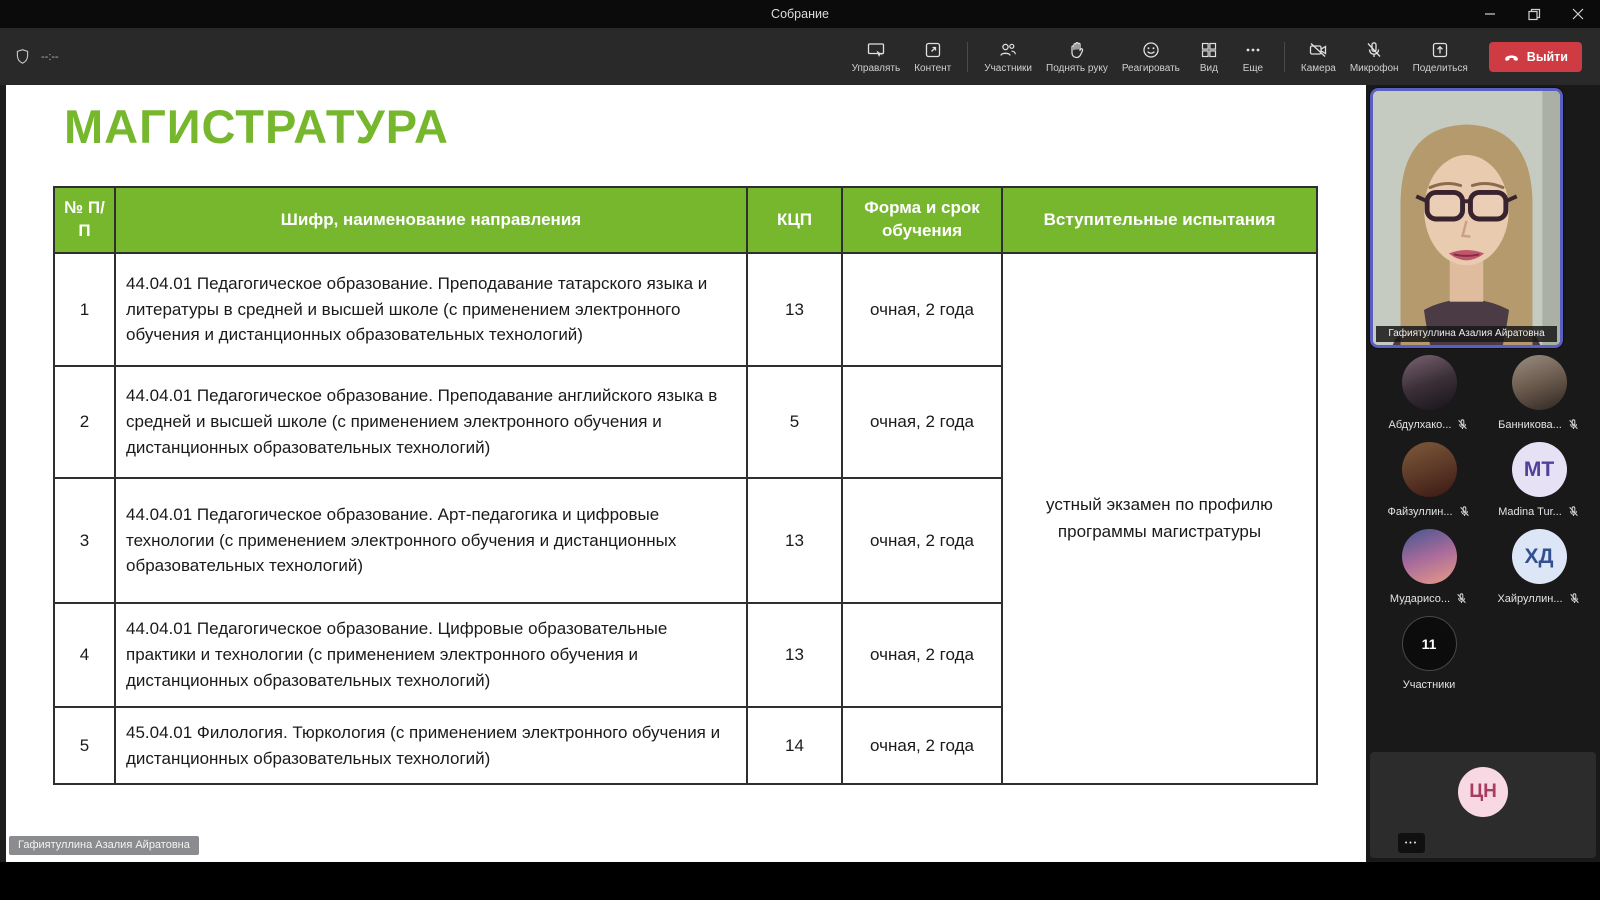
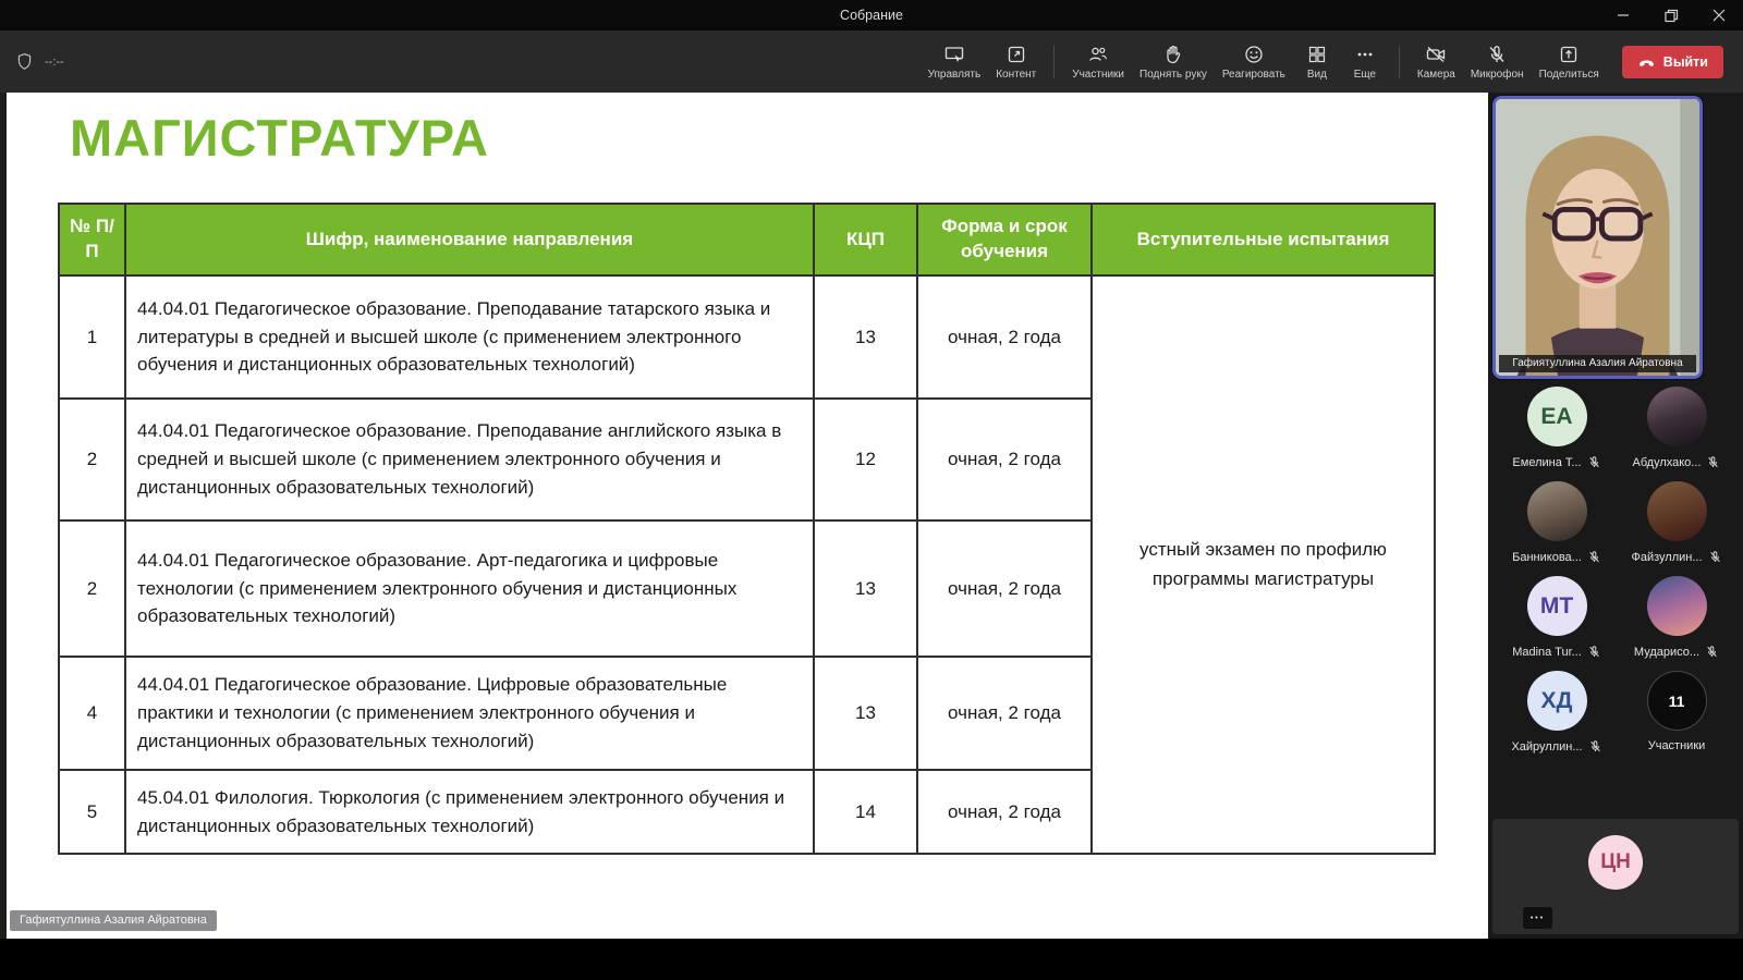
  Собрание
  --:--
  Управлять
  Контент
  Участники
  Поднять руку
  Реагировать
  Вид
  Еще
  Камера
  Микрофон
  Поделиться
  Выйти
  МАГИСТРАТУРА
  № П/П	Шифр, наименование направления	КЦП	Форма и срок обучения	Вступительные испытания
  1	44.04.01 Педагогическое образование. Преподавание татарского языка и литературы в средней и высшей школе (с применением электронного обучения и дистанционных образовательных технологий)	13	очная, 2 года	устный экзамен по профилю программы магистратуры
- 2	44.04.01 Педагогическое образование. Преподавание английского языка в средней и высшей школе (с применением электронного обучения и дистанционных образовательных технологий)	5	очная, 2 года
+ 2	44.04.01 Педагогическое образование. Преподавание английского языка в средней и высшей школе (с применением электронного обучения и дистанционных образовательных технологий)	12	очная, 2 года
- 3	44.04.01 Педагогическое образование. Арт-педагогика и цифровые технологии (с применением электронного обучения и дистанционных образовательных технологий)	13	очная, 2 года
+ 2	44.04.01 Педагогическое образование. Арт-педагогика и цифровые технологии (с применением электронного обучения и дистанционных образовательных технологий)	13	очная, 2 года
  4	44.04.01 Педагогическое образование. Цифровые образовательные практики и технологии (с применением электронного обучения и дистанционных образовательных технологий)	13	очная, 2 года
  5	45.04.01 Филология. Тюркология (с применением электронного обучения и дистанционных образовательных технологий)	14	очная, 2 года
  Гафиятуллина Азалия Айратовна
  Гафиятуллина Азалия Айратовна
+ ЕА
+ Емелина Т...
  Абдулхако...
  Банникова...
  Файзуллин...
  МТ
  Madina Tur...
  Мударисо...
  ХД
  Хайруллин...
  11
  Участники
  ЦН
